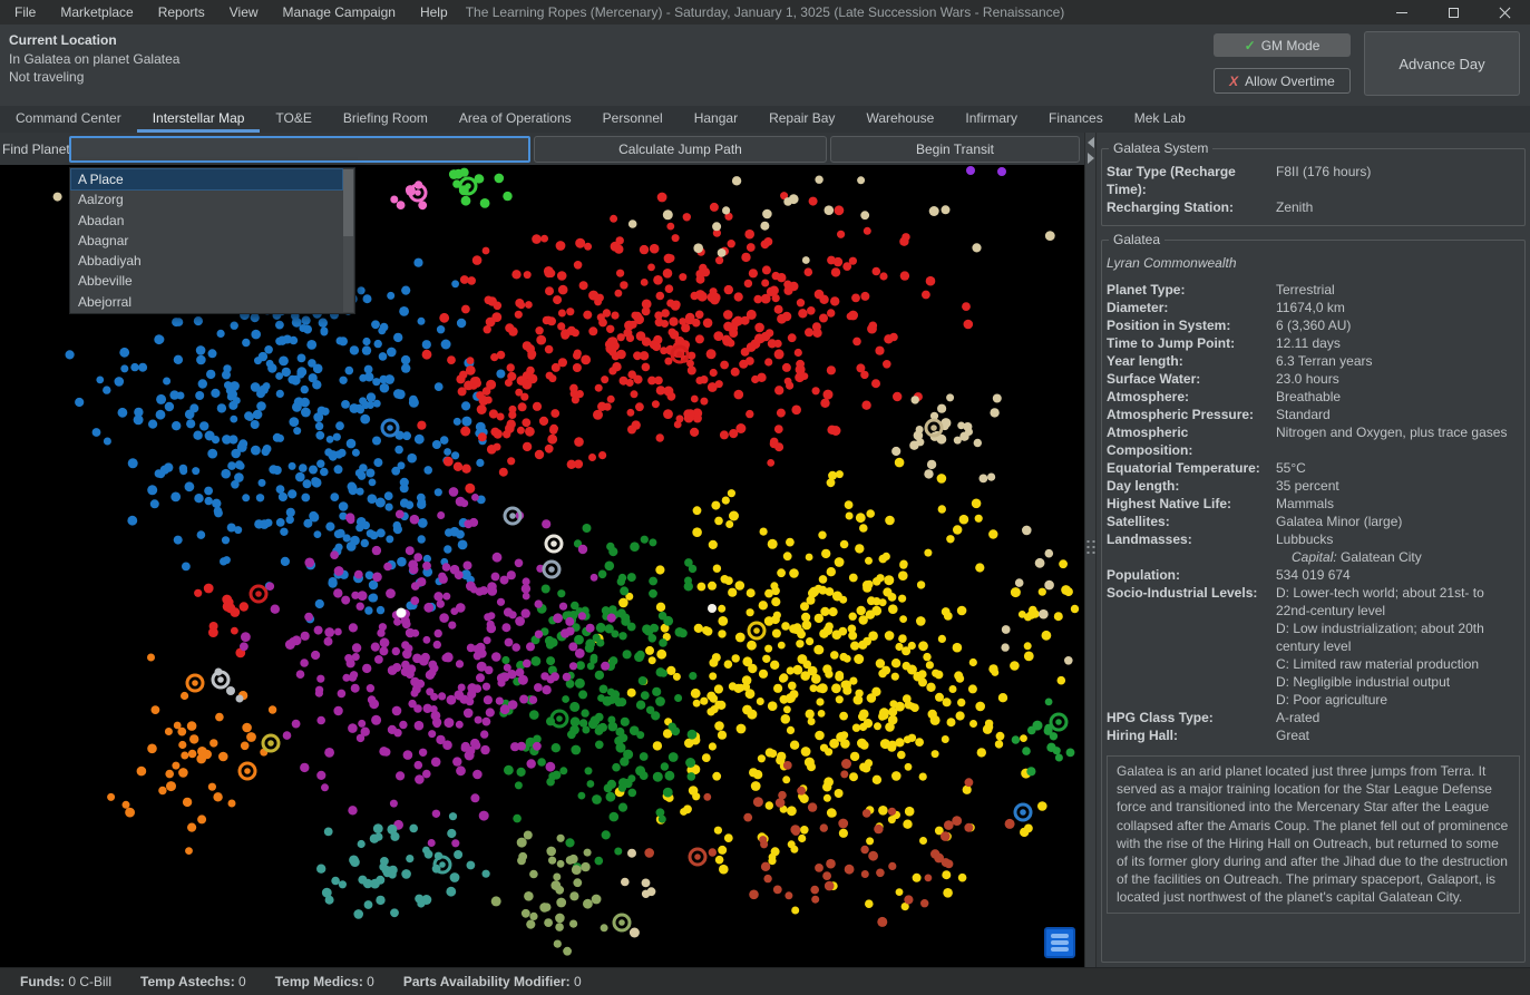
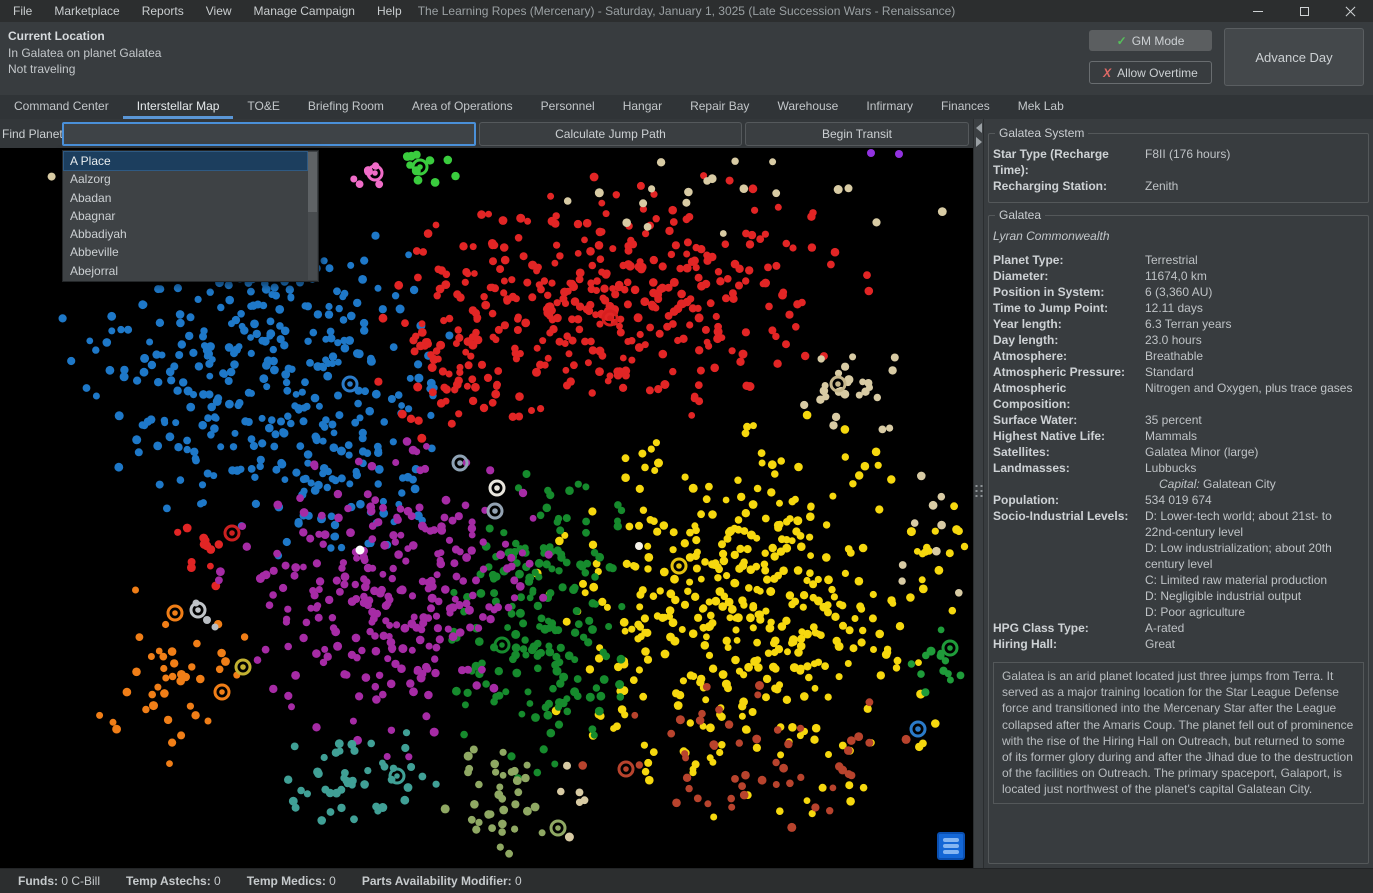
  File
  Marketplace
  Reports
  View
  Manage Campaign
  Help
  The Learning Ropes (Mercenary) - Saturday, January 1, 3025 (Late Succession Wars - Renaissance)
  Current Location
  In Galatea on planet Galatea
  Not traveling
  ✓
  GM Mode
  X
  Allow Overtime
  Advance Day
  Command Center
  Interstellar Map
  TO&E
  Briefing Room
  Area of Operations
  Personnel
  Hangar
  Repair Bay
  Warehouse
  Infirmary
  Finances
  Mek Lab
  Find Plane
  Calculate Jump Path
  Begin Transit
  A Place
  Aalzorg
  Abadan
  Abagnar
  Abbadiyah
  Abbeville
  Abejorral
  Galatea System
  Star Type (Recharge Time):
  F8II (176 hours)
  Recharging Station:
  Zenith
  Galatea
  Lyran Commonwealth
  Planet Type:
  Terrestrial
  Diameter:
  11674,0 km
  Position in System:
  6 (3,360 AU)
  Time to Jump Point:
  12.11 days
  Year length:
  6.3 Terran years
- Surface Water:
+ Day length:
  23.0 hours
  Atmosphere:
  Breathable
  Atmospheric Pressure:
  Standard
  Atmospheric Composition:
  Nitrogen and Oxygen, plus trace gases
- Equatorial Temperature:
- 55°C
- Day length:
+ Surface Water:
  35 percent
  Highest Native Life:
  Mammals
  Satellites:
  Galatea Minor (large)
  Landmasses:
  Lubbucks
  Capital: Galatean City
  Population:
  534 019 674
  Socio-Industrial Levels:
  D: Lower-tech world; about 21st- to 22nd-century level
  D: Low industrialization; about 20th century level
  C: Limited raw material production
  D: Negligible industrial output
  D: Poor agriculture
  HPG Class Type:
  A-rated
  Hiring Hall:
  Great
  Galatea is an arid planet located just three jumps from Terra. It served as a major training location for the Star League Defense force and transitioned into the Mercenary Star after the League collapsed after the Amaris Coup. The planet fell out of prominence with the rise of the Hiring Hall on Outreach, but returned to some of its former glory during and after the Jihad due to the destruction of the facilities on Outreach. The primary spaceport, Galaport, is located just northwest of the planet's capital Galatean City.
  Funds: 0 C-Bill
  Temp Astechs: 0
  Temp Medics: 0
  Parts Availability Modifier: 0
